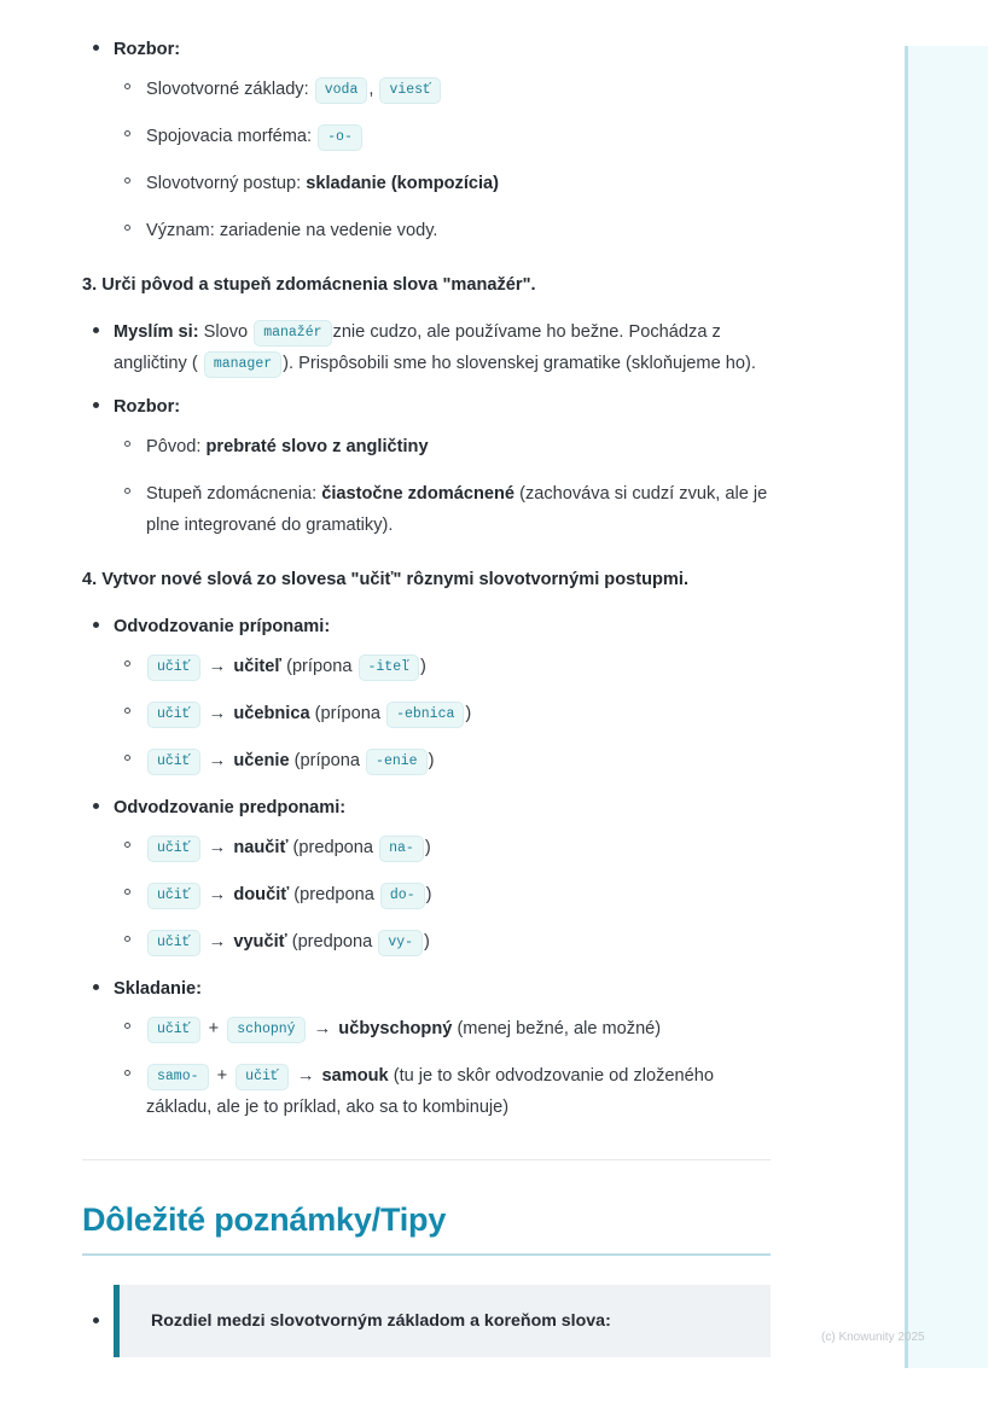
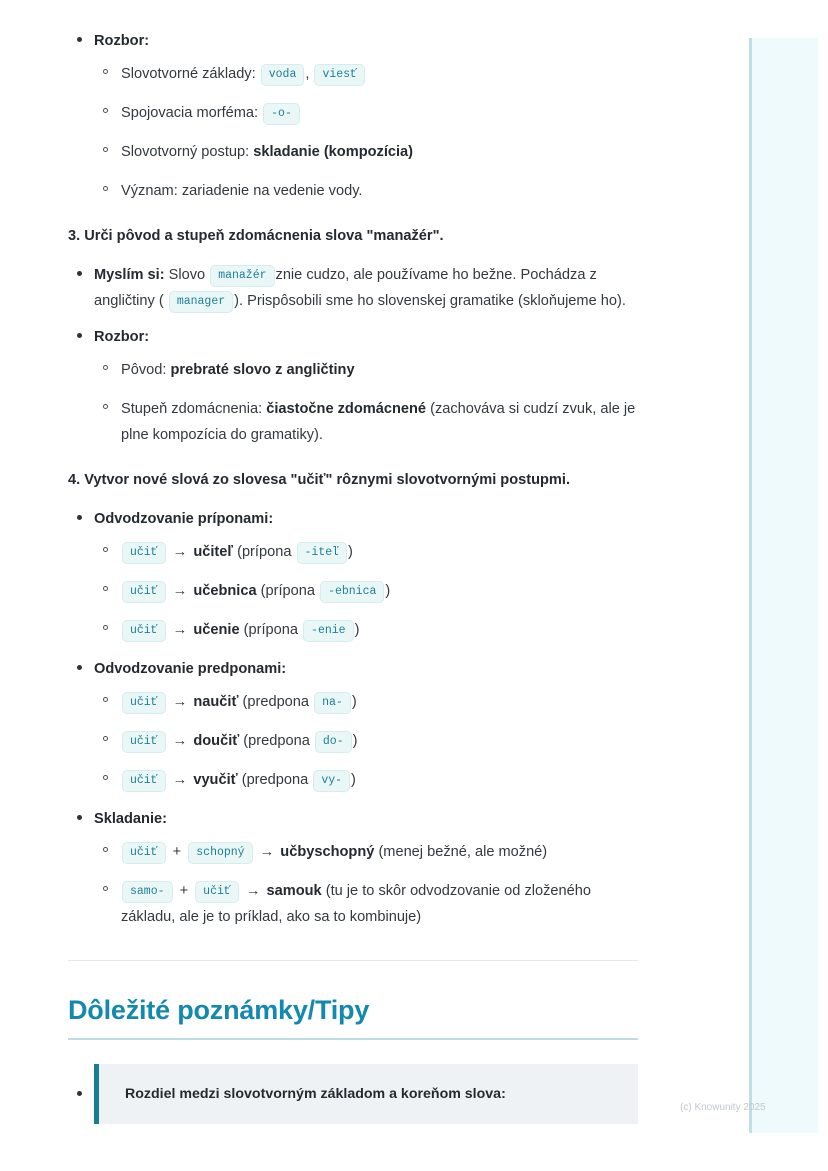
  Rozbor:
  Slovotvorné základy: voda , viesť
  Spojovacia morféma: -o-
  Slovotvorný postup: skladanie (kompozícia)
  Význam: zariadenie na vedenie vody.
  3. Urči pôvod a stupeň zdomácnenia slova "manažér".
  Myslím si: Slovo manažér znie cudzo, ale používame ho bežne. Pochádza z angličtiny ( manager ). Prispôsobili sme ho slovenskej gramatike (skloňujeme ho).
  Rozbor:
  Pôvod: prebraté slovo z angličtiny
- Stupeň zdomácnenia: čiastočne zdomácnené (zachováva si cudzí zvuk, ale je plne integrované do gramatiky).
+ Stupeň zdomácnenia: čiastočne zdomácnené (zachováva si cudzí zvuk, ale je plne kompozícia do gramatiky).
  4. Vytvor nové slová zo slovesa "učiť" rôznymi slovotvornými postupmi.
  Odvodzovanie príponami:
  učiť → učiteľ (prípona -iteľ )
  učiť → učebnica (prípona -ebnica )
  učiť → učenie (prípona -enie )
  Odvodzovanie predponami:
  učiť → naučiť (predpona na- )
  učiť → doučiť (predpona do- )
  učiť → vyučiť (predpona vy- )
  Skladanie:
  učiť + schopný → učbyschopný (menej bežné, ale možné)
  samo- + učiť → samouk (tu je to skôr odvodzovanie od zloženého základu, ale je to príklad, ako sa to kombinuje)
  Dôležité poznámky/Tipy
  Rozdiel medzi slovotvorným základom a koreňom slova:
  (c) Knowunity 2025
